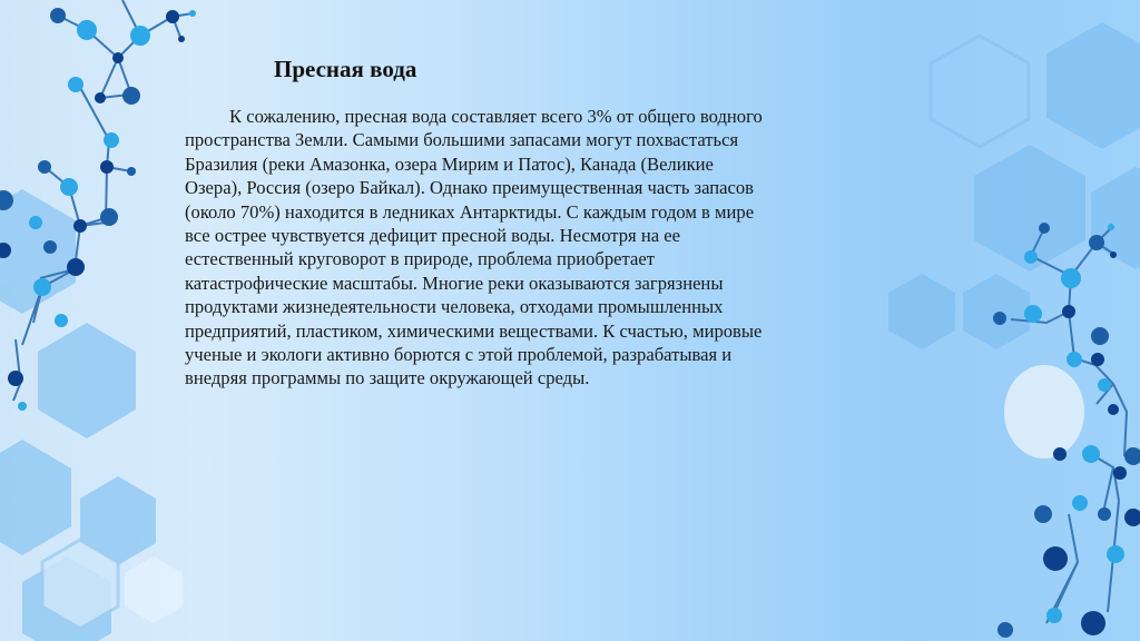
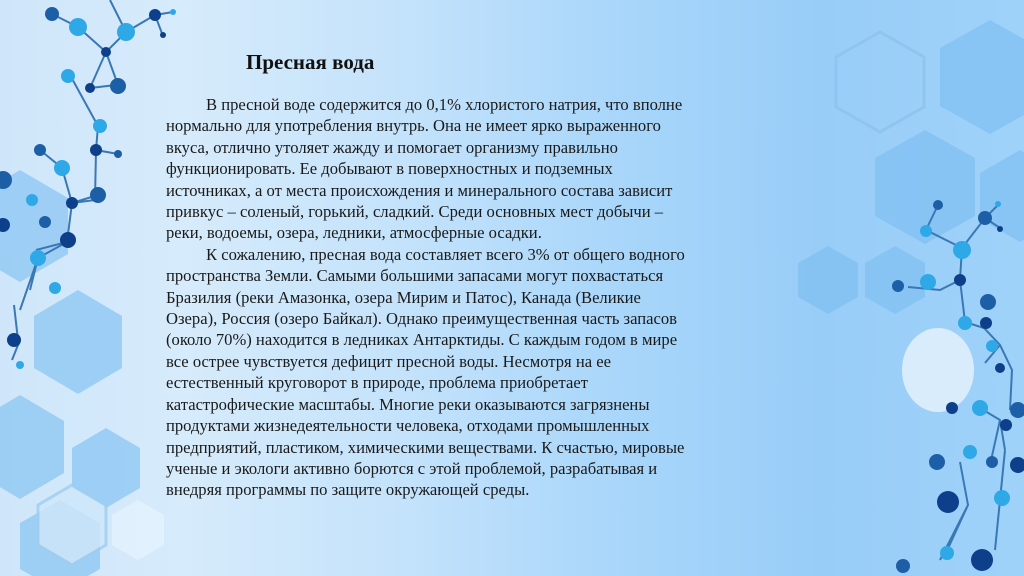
  Пресная вода
+ В пресной воде содержится до 0,1% хлористого натрия, что вполне
+ нормально для употребления внутрь. Она не имеет ярко выраженного
+ вкуса, отлично утоляет жажду и помогает организму правильно
+ функционировать. Ее добывают в поверхностных и подземных
+ источниках, а от места происхождения и минерального состава зависит
+ привкус – соленый, горький, сладкий. Среди основных мест добычи –
+ реки, водоемы, озера, ледники, атмосферные осадки.
  К сожалению, пресная вода составляет всего 3% от общего водного
  пространства Земли. Самыми большими запасами могут похвастаться
  Бразилия (реки Амазонка, озера Мирим и Патос), Канада (Великие
  Озера), Россия (озеро Байкал). Однако преимущественная часть запасов
  (около 70%) находится в ледниках Антарктиды. С каждым годом в мире
  все острее чувствуется дефицит пресной воды. Несмотря на ее
  естественный круговорот в природе, проблема приобретает
  катастрофические масштабы. Многие реки оказываются загрязнены
  продуктами жизнедеятельности человека, отходами промышленных
  предприятий, пластиком, химическими веществами. К счастью, мировые
  ученые и экологи активно борются с этой проблемой, разрабатывая и
  внедряя программы по защите окружающей среды.
